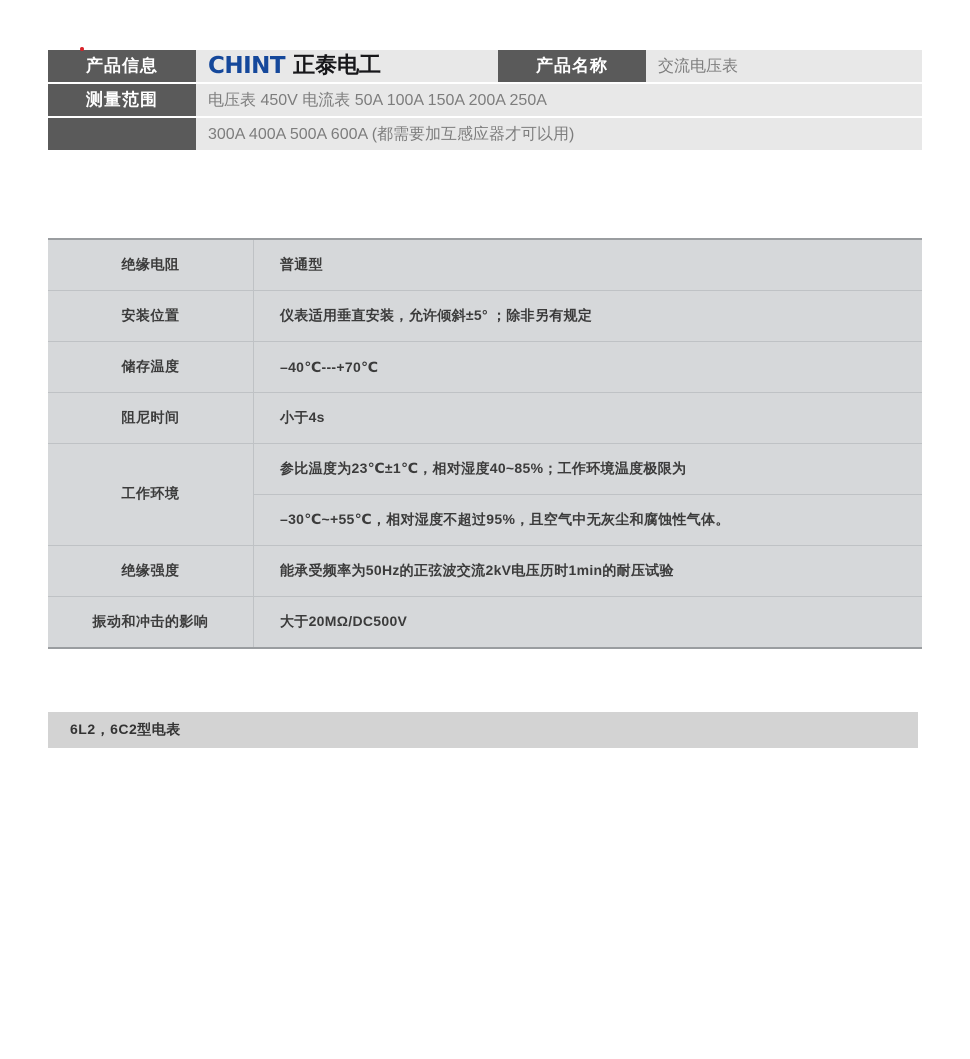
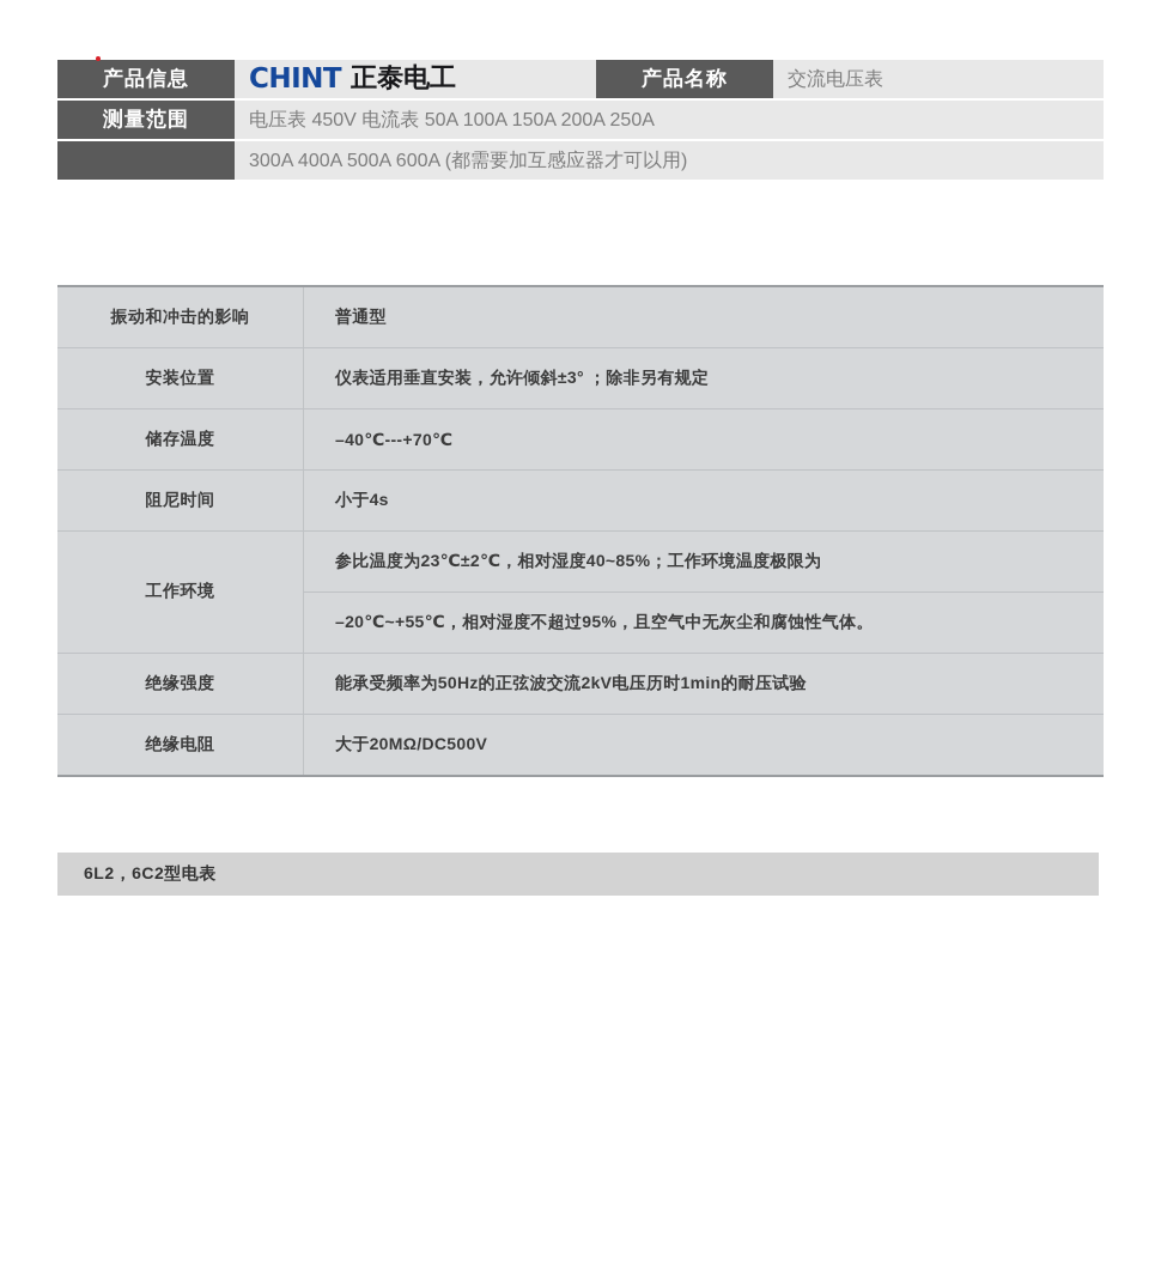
  产品信息	CHINT 正泰电工	产品名称	交流电压表
  测量范围	电压表 450V 电流表 50A 100A 150A 200A 250A
  	300A 400A 500A 600A (都需要加互感应器才可以用)
- 绝缘电阻	普通型
+ 振动和冲击的影响	普通型
- 安装位置	仪表适用垂直安装，允许倾斜±5° ；除非另有规定
+ 安装位置	仪表适用垂直安装，允许倾斜±3° ；除非另有规定
  储存温度	–40℃---+70℃
  阻尼时间	小于4s
- 工作环境	参比温度为23℃±1℃，相对湿度40~85%；工作环境温度极限为
+ 工作环境	参比温度为23℃±2℃，相对湿度40~85%；工作环境温度极限为
- –30℃~+55℃，相对湿度不超过95%，且空气中无灰尘和腐蚀性气体。
+ –20℃~+55℃，相对湿度不超过95%，且空气中无灰尘和腐蚀性气体。
  绝缘强度	能承受频率为50Hz的正弦波交流2kV电压历时1min的耐压试验
- 振动和冲击的影响	大于20MΩ/DC500V
+ 绝缘电阻	大于20MΩ/DC500V
  6L2，6C2型电表
